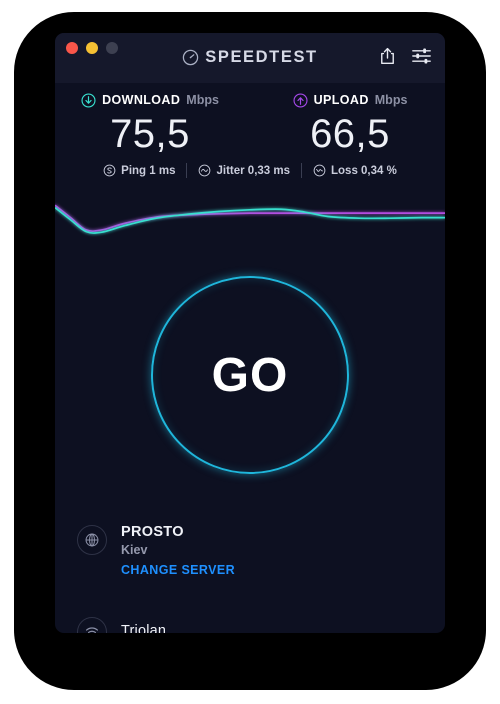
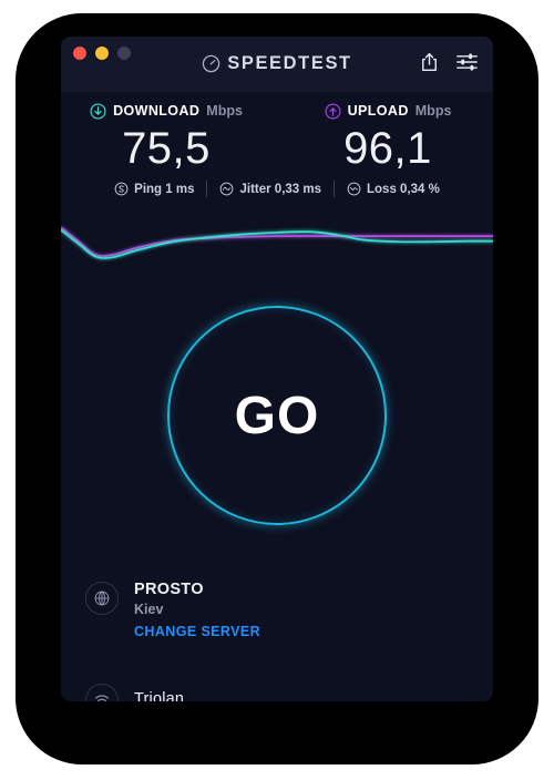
  SPEEDTEST
  DOWNLOAD
  Mbps
  75,5
  UPLOAD
  Mbps
- 66,5
+ 96,1
  Ping 1 ms
  Jitter 0,33 ms
  Loss 0,34 %
  GO
  PROSTO
  Kiev
  CHANGE SERVER
  Triolan
